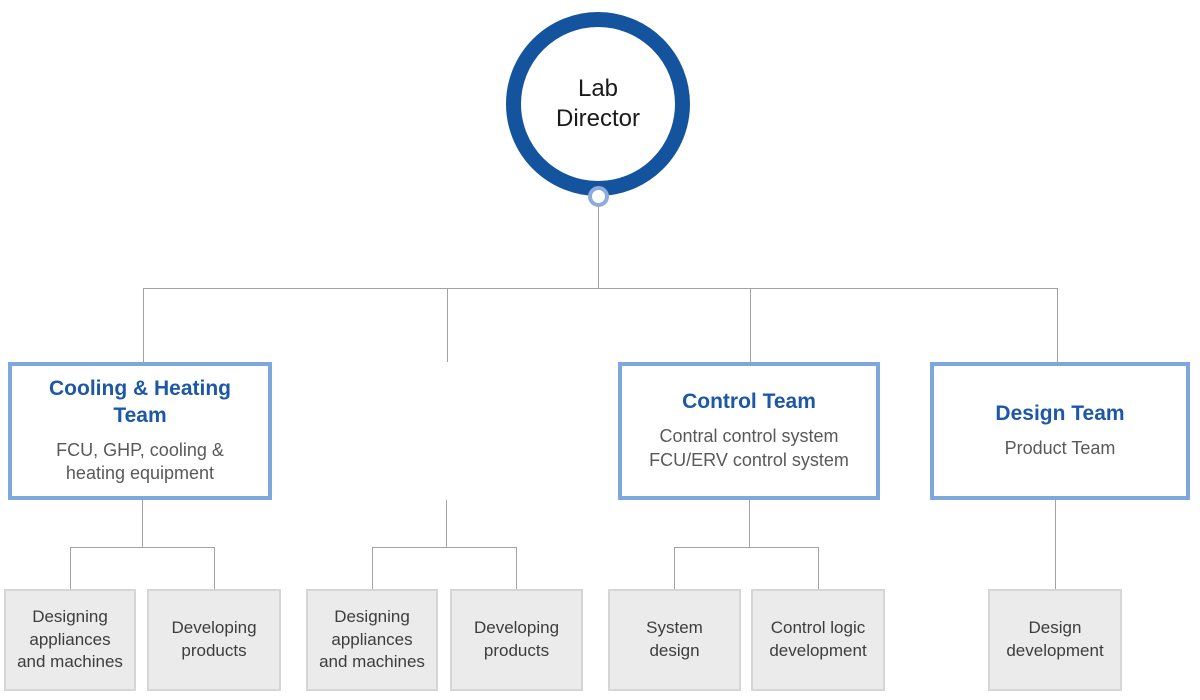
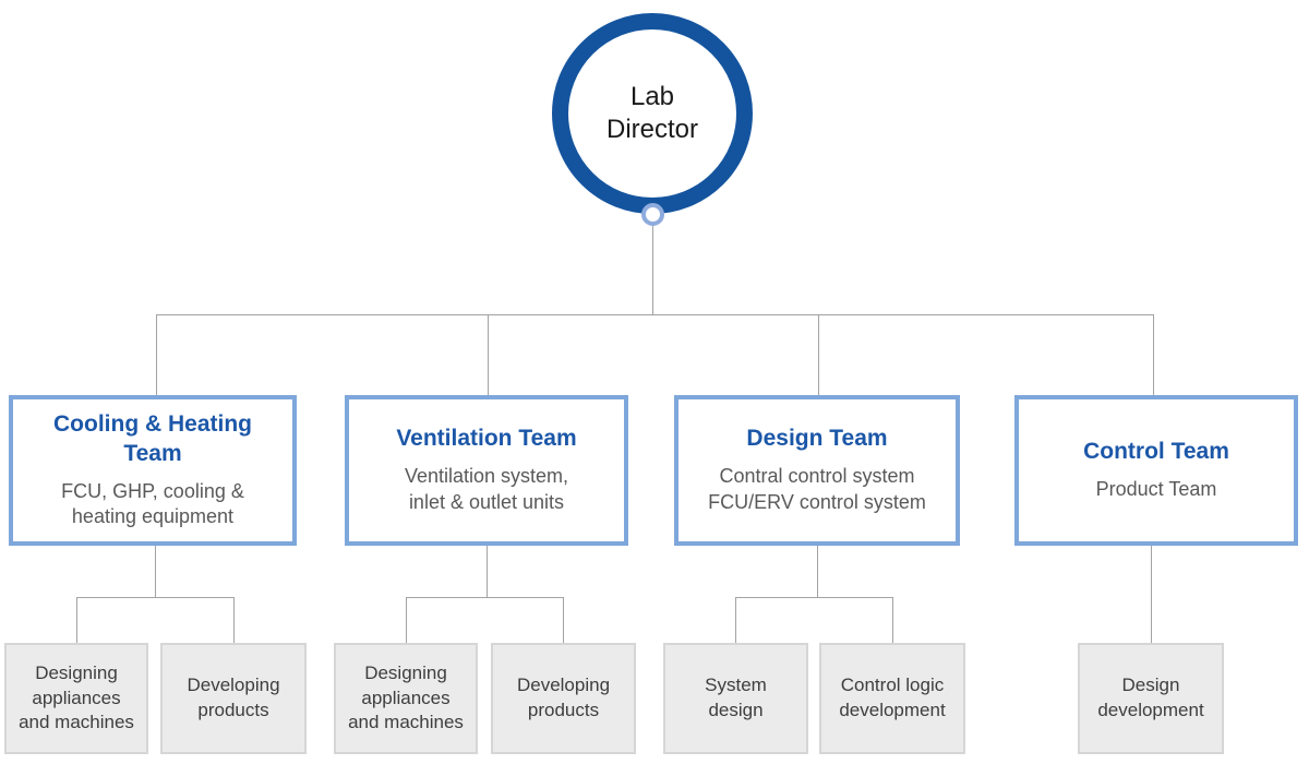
  Lab
  Director
  Cooling & Heating
  Team
  FCU, GHP, cooling &
  heating equipment
+ Ventilation Team
+ Ventilation system,
+ inlet & outlet units
- Control Team
+ Design Team
  Contral control system
  FCU/ERV control system
- Design Team
+ Control Team
  Product Team
  Designing
  appliances
  and machines
  Developing
  products
  Designing
  appliances
  and machines
  Developing
  products
  System
  design
  Control logic
  development
  Design
  development
